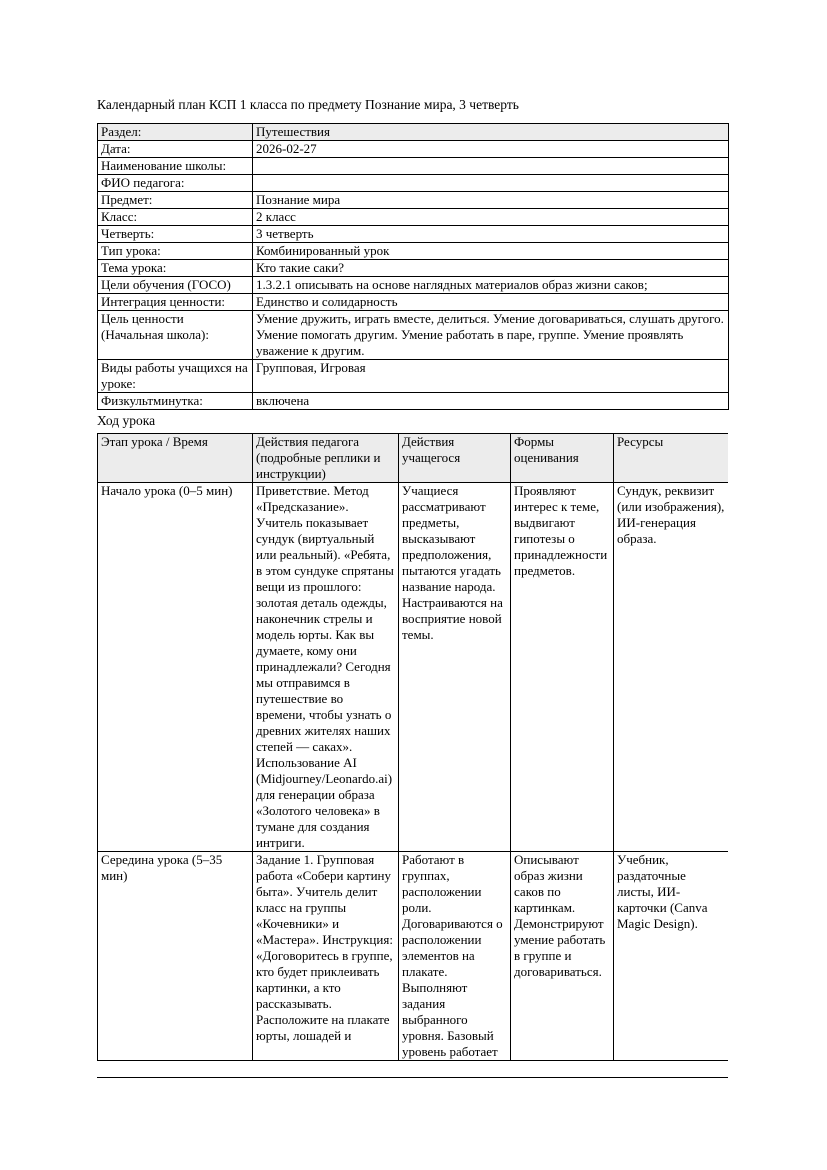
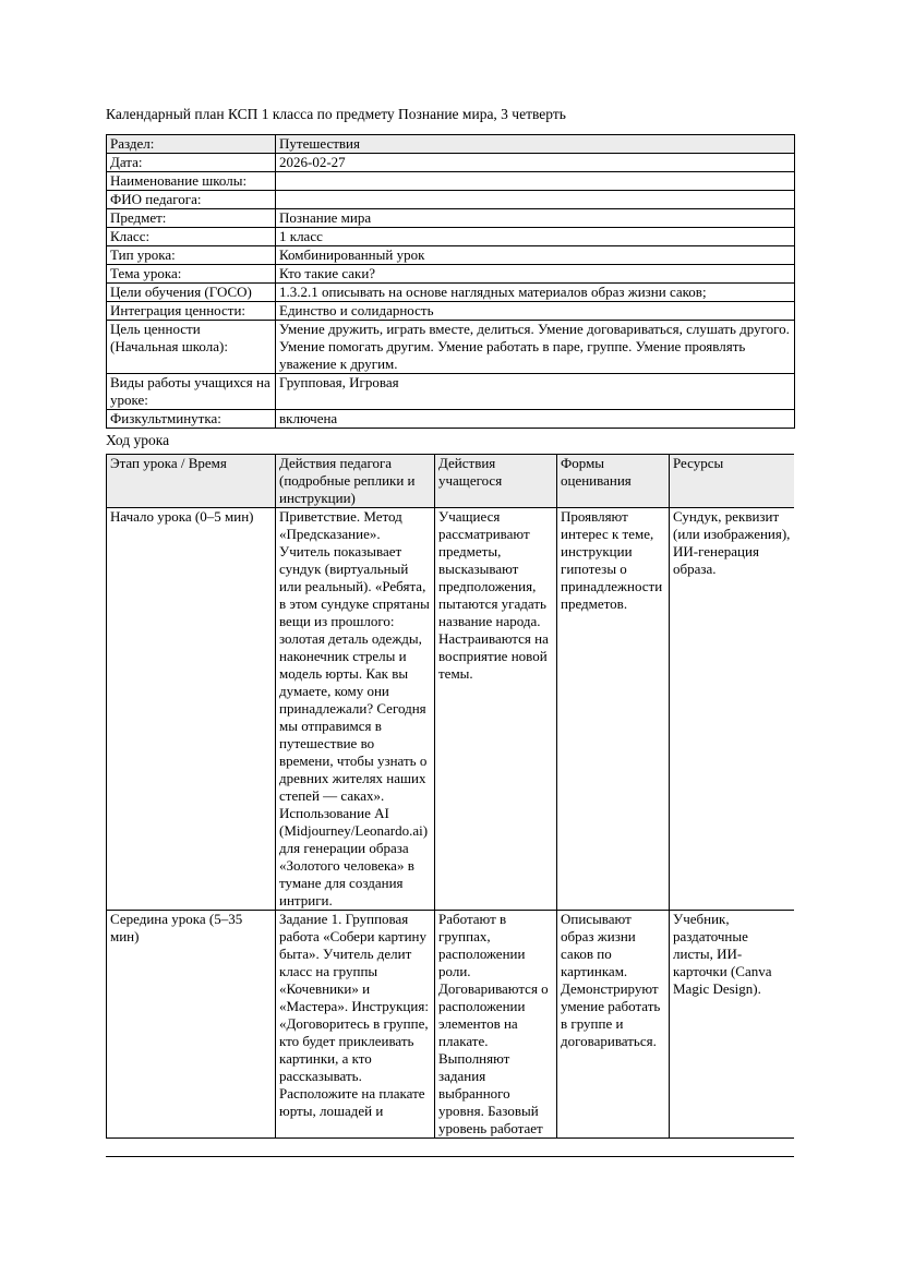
  Календарный план КСП 1 класса по предмету Познание мира, 3 четверть
  Раздел:	Путешествия
  Дата:	2026-02-27
  Наименование школы:
  ФИО педагога:
  Предмет:	Познание мира
- Класс:	2 класс
+ Класс:	1 класс
- Четверть:	3 четверть
  Тип урока:	Комбинированный урок
  Тема урока:	Кто такие саки?
  Цели обучения (ГОСО)	1.3.2.1 описывать на основе наглядных материалов образ жизни саков;
  Интеграция ценности:	Единство и солидарность
  Цель ценности (Начальная школа):	Умение дружить, играть вместе, делиться. Умение договариваться, слушать другого. Умение помогать другим. Умение работать в паре, группе. Умение проявлять уважение к другим.
  Виды работы учащихся на уроке:	Групповая, Игровая
  Физкультминутка:	включена
  Ход урока
  Этап урока / Время	Действия педагога (подробные реплики и инструкции)	Действия учащегося	Формы оценивания	Ресурсы
- Начало урока (0–5 мин)	Приветствие. Метод «Предсказание». Учитель показывает сундук (виртуальный или реальный). «Ребята, в этом сундуке спрятаны вещи из прошлого: золотая деталь одежды, наконечник стрелы и модель юрты. Как вы думаете, кому они принадлежали? Сегодня мы отправимся в путешествие во времени, чтобы узнать о древних жителях наших степей — саках». Использование AI (Midjourney/Leonardo.ai) для генерации образа «Золотого человека» в тумане для создания интриги.	Учащиеся рассматривают предметы, высказывают предположения, пытаются угадать название народа. Настраиваются на восприятие новой темы.	Проявляют интерес к теме, выдвигают гипотезы о принадлежности предметов.	Сундук, реквизит (или изображения), ИИ-генерация образа.
+ Начало урока (0–5 мин)	Приветствие. Метод «Предсказание». Учитель показывает сундук (виртуальный или реальный). «Ребята, в этом сундуке спрятаны вещи из прошлого: золотая деталь одежды, наконечник стрелы и модель юрты. Как вы думаете, кому они принадлежали? Сегодня мы отправимся в путешествие во времени, чтобы узнать о древних жителях наших степей — саках». Использование AI (Midjourney/Leonardo.ai) для генерации образа «Золотого человека» в тумане для создания интриги.	Учащиеся рассматривают предметы, высказывают предположения, пытаются угадать название народа. Настраиваются на восприятие новой темы.	Проявляют интерес к теме, инструкции гипотезы о принадлежности предметов.	Сундук, реквизит (или изображения), ИИ-генерация образа.
  Середина урока (5–35 мин)	Задание 1. Групповая работа «Собери картину быта». Учитель делит класс на группы «Кочевники» и «Мастера». Инструкция: «Договоритесь в группе, кто будет приклеивать картинки, а кто рассказывать. Расположите на плакате юрты, лошадей и	Работают в группах, расположении роли. Договариваются о расположении элементов на плакате. Выполняют задания выбранного уровня. Базовый уровень работает	Описывают образ жизни саков по картинкам. Демонстрируют умение работать в группе и договариваться.	Учебник, раздаточные листы, ИИ-карточки (Canva Magic Design).
